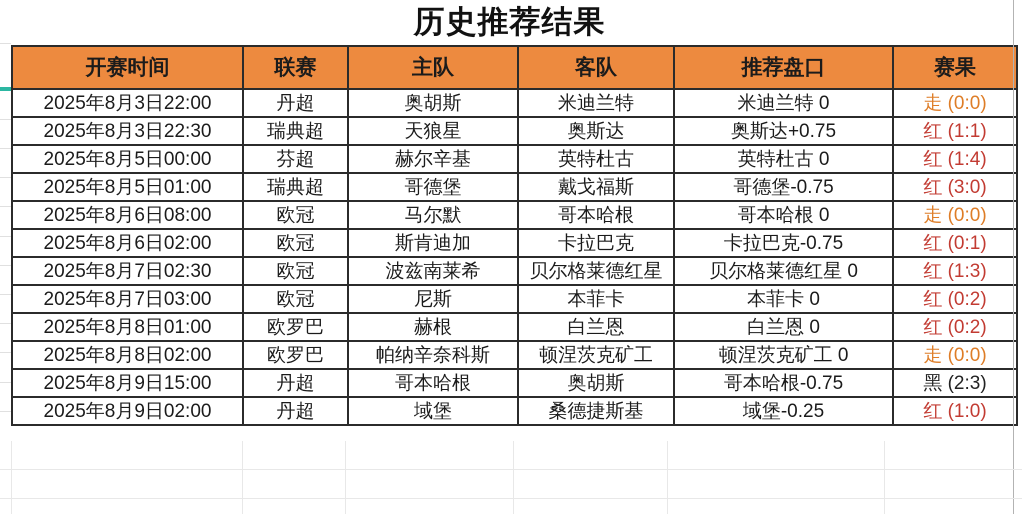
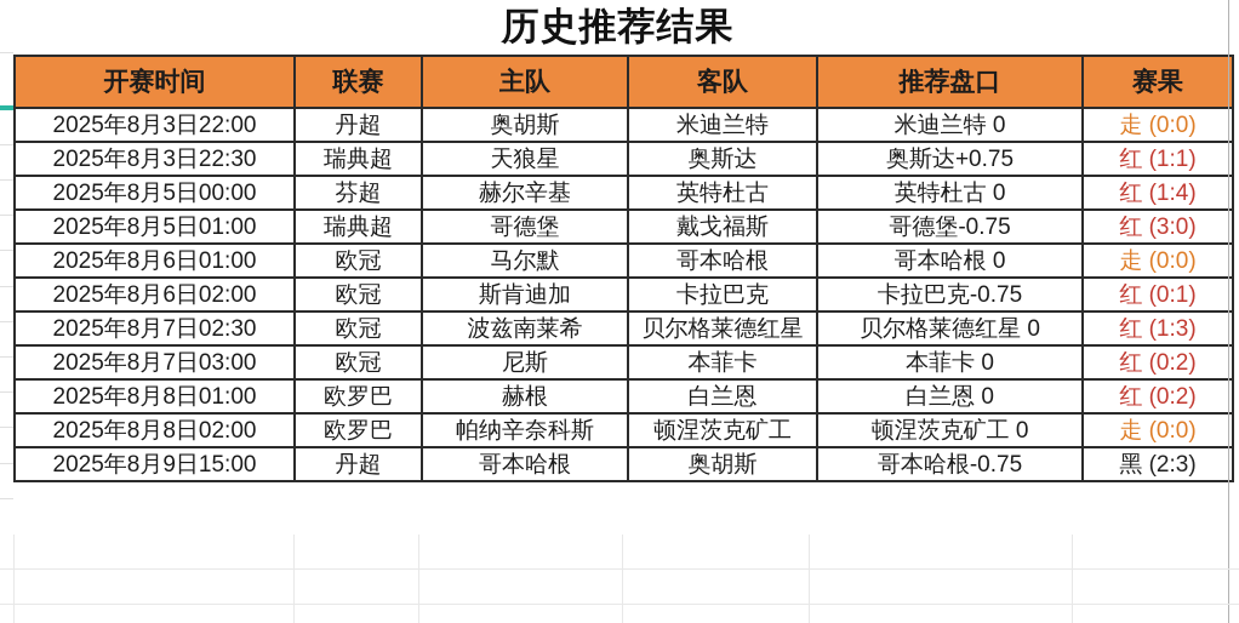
  历史推荐结果
  开赛时间	联赛	主队	客队	推荐盘口	赛果
  2025年8月3日22:00	丹超	奥胡斯	米迪兰特	米迪兰特 0	走 (0:0)
  2025年8月3日22:30	瑞典超	天狼星	奥斯达	奥斯达+0.75	红 (1:1)
  2025年8月5日00:00	芬超	赫尔辛基	英特杜古	英特杜古 0	红 (1:4)
  2025年8月5日01:00	瑞典超	哥德堡	戴戈福斯	哥德堡-0.75	红 (3:0)
- 2025年8月6日08:00	欧冠	马尔默	哥本哈根	哥本哈根 0	走 (0:0)
+ 2025年8月6日01:00	欧冠	马尔默	哥本哈根	哥本哈根 0	走 (0:0)
  2025年8月6日02:00	欧冠	斯肯迪加	卡拉巴克	卡拉巴克-0.75	红 (0:1)
  2025年8月7日02:30	欧冠	波兹南莱希	贝尔格莱德红星	贝尔格莱德红星 0	红 (1:3)
  2025年8月7日03:00	欧冠	尼斯	本菲卡	本菲卡 0	红 (0:2)
  2025年8月8日01:00	欧罗巴	赫根	白兰恩	白兰恩 0	红 (0:2)
  2025年8月8日02:00	欧罗巴	帕纳辛奈科斯	顿涅茨克矿工	顿涅茨克矿工 0	走 (0:0)
  2025年8月9日15:00	丹超	哥本哈根	奥胡斯	哥本哈根-0.75	黑 (2:3)
- 2025年8月9日02:00	丹超	域堡	桑德捷斯基	域堡-0.25	红 (1:0)
